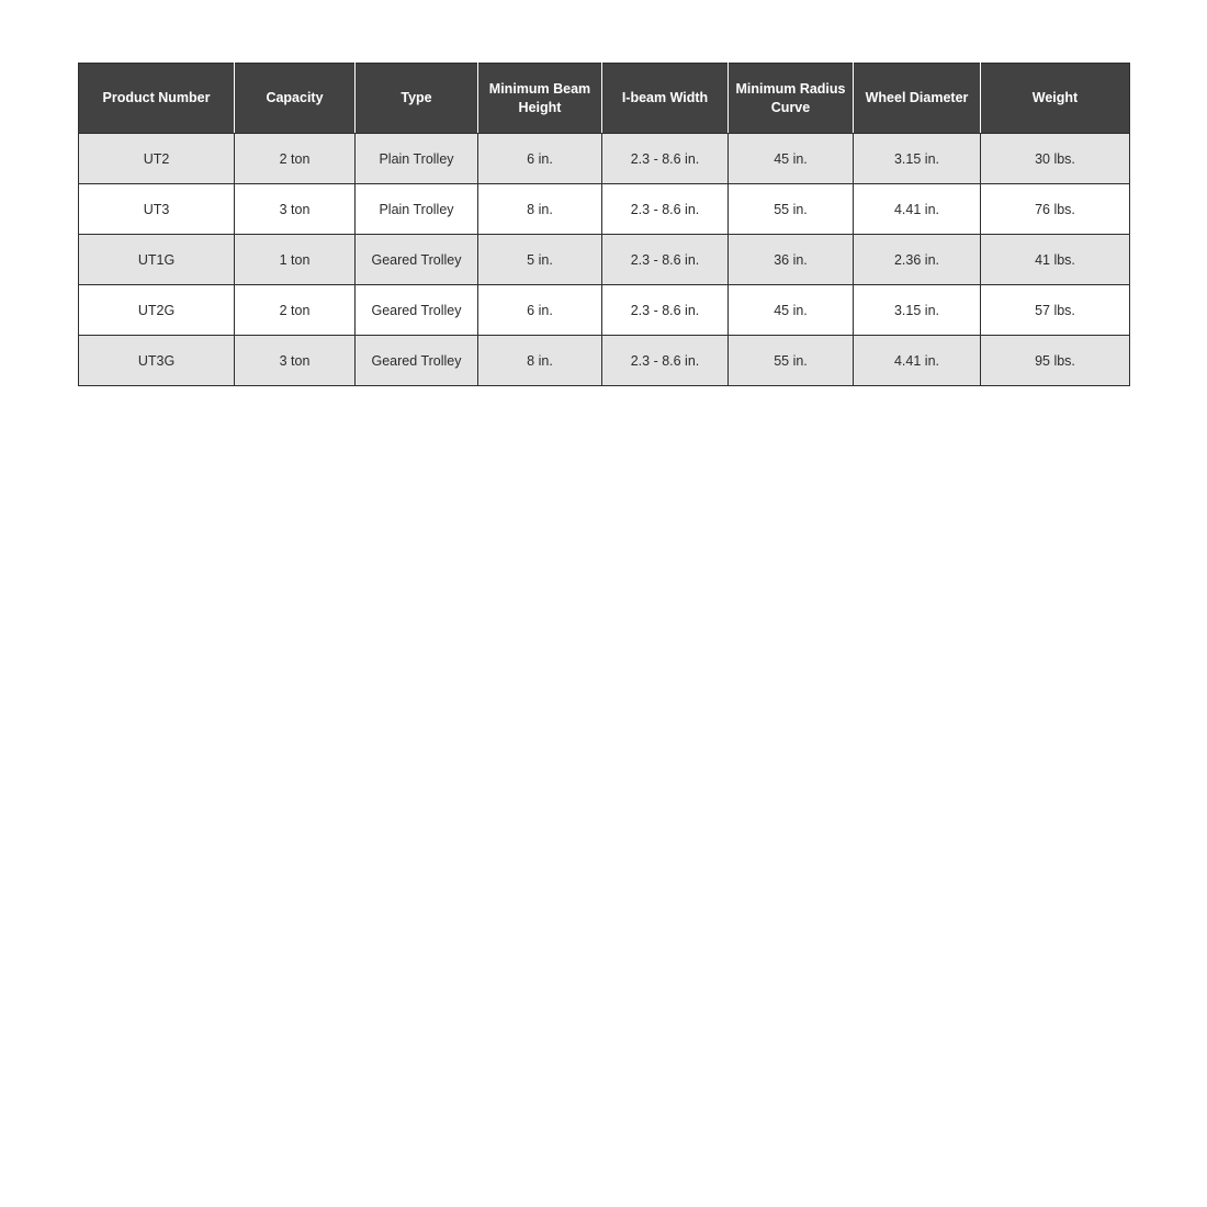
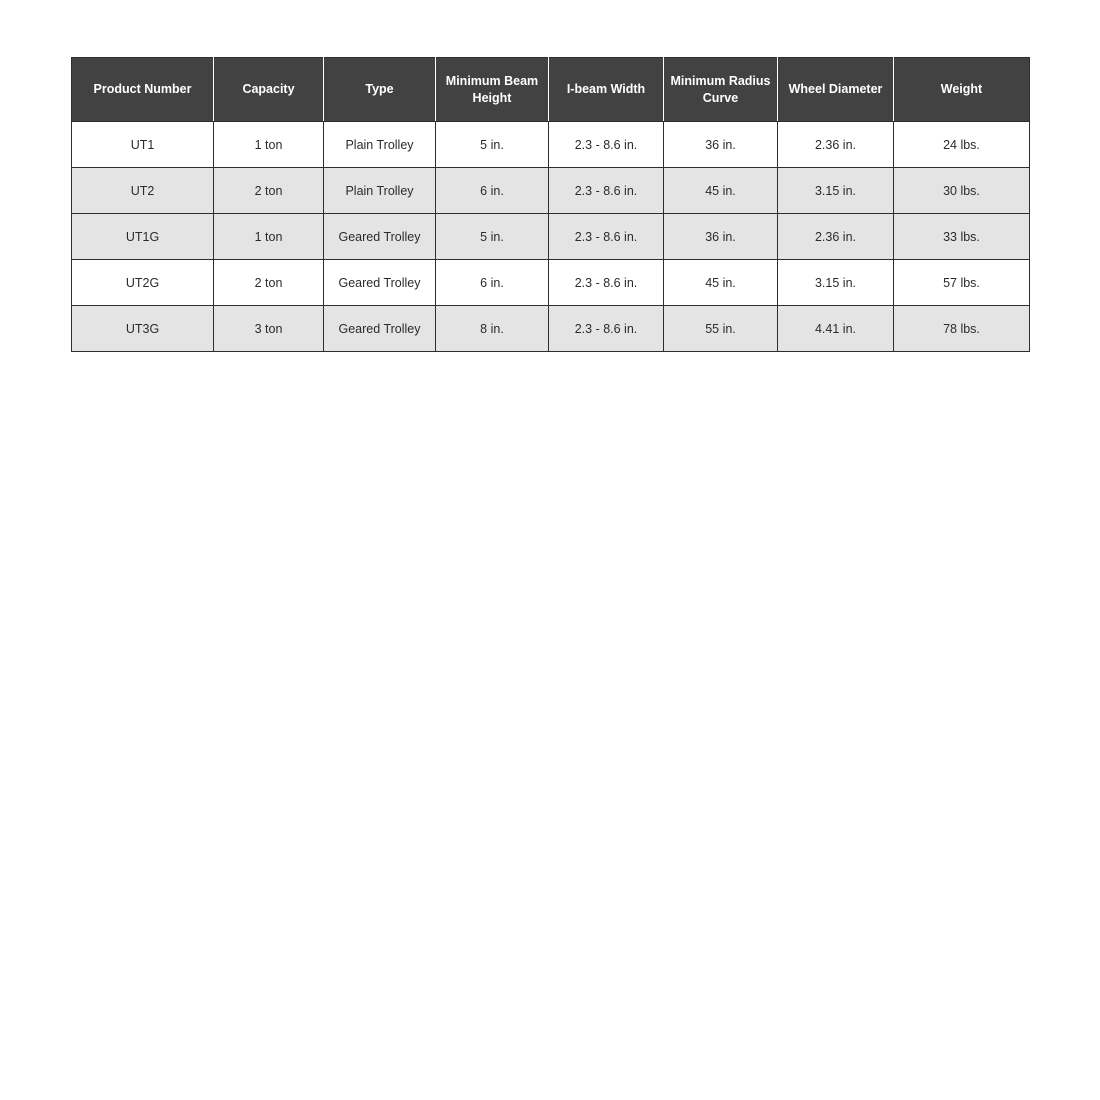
  Product Number	Capacity	Type	Minimum Beam Height	I-beam Width	Minimum Radius Curve	Wheel Diameter	Weight
+ UT1	1 ton	Plain Trolley	5 in.	2.3 - 8.6 in.	36 in.	2.36 in.	24 lbs.
  UT2	2 ton	Plain Trolley	6 in.	2.3 - 8.6 in.	45 in.	3.15 in.	30 lbs.
- UT3	3 ton	Plain Trolley	8 in.	2.3 - 8.6 in.	55 in.	4.41 in.	76 lbs.
- UT1G	1 ton	Geared Trolley	5 in.	2.3 - 8.6 in.	36 in.	2.36 in.	41 lbs.
+ UT1G	1 ton	Geared Trolley	5 in.	2.3 - 8.6 in.	36 in.	2.36 in.	33 lbs.
  UT2G	2 ton	Geared Trolley	6 in.	2.3 - 8.6 in.	45 in.	3.15 in.	57 lbs.
- UT3G	3 ton	Geared Trolley	8 in.	2.3 - 8.6 in.	55 in.	4.41 in.	95 lbs.
+ UT3G	3 ton	Geared Trolley	8 in.	2.3 - 8.6 in.	55 in.	4.41 in.	78 lbs.
